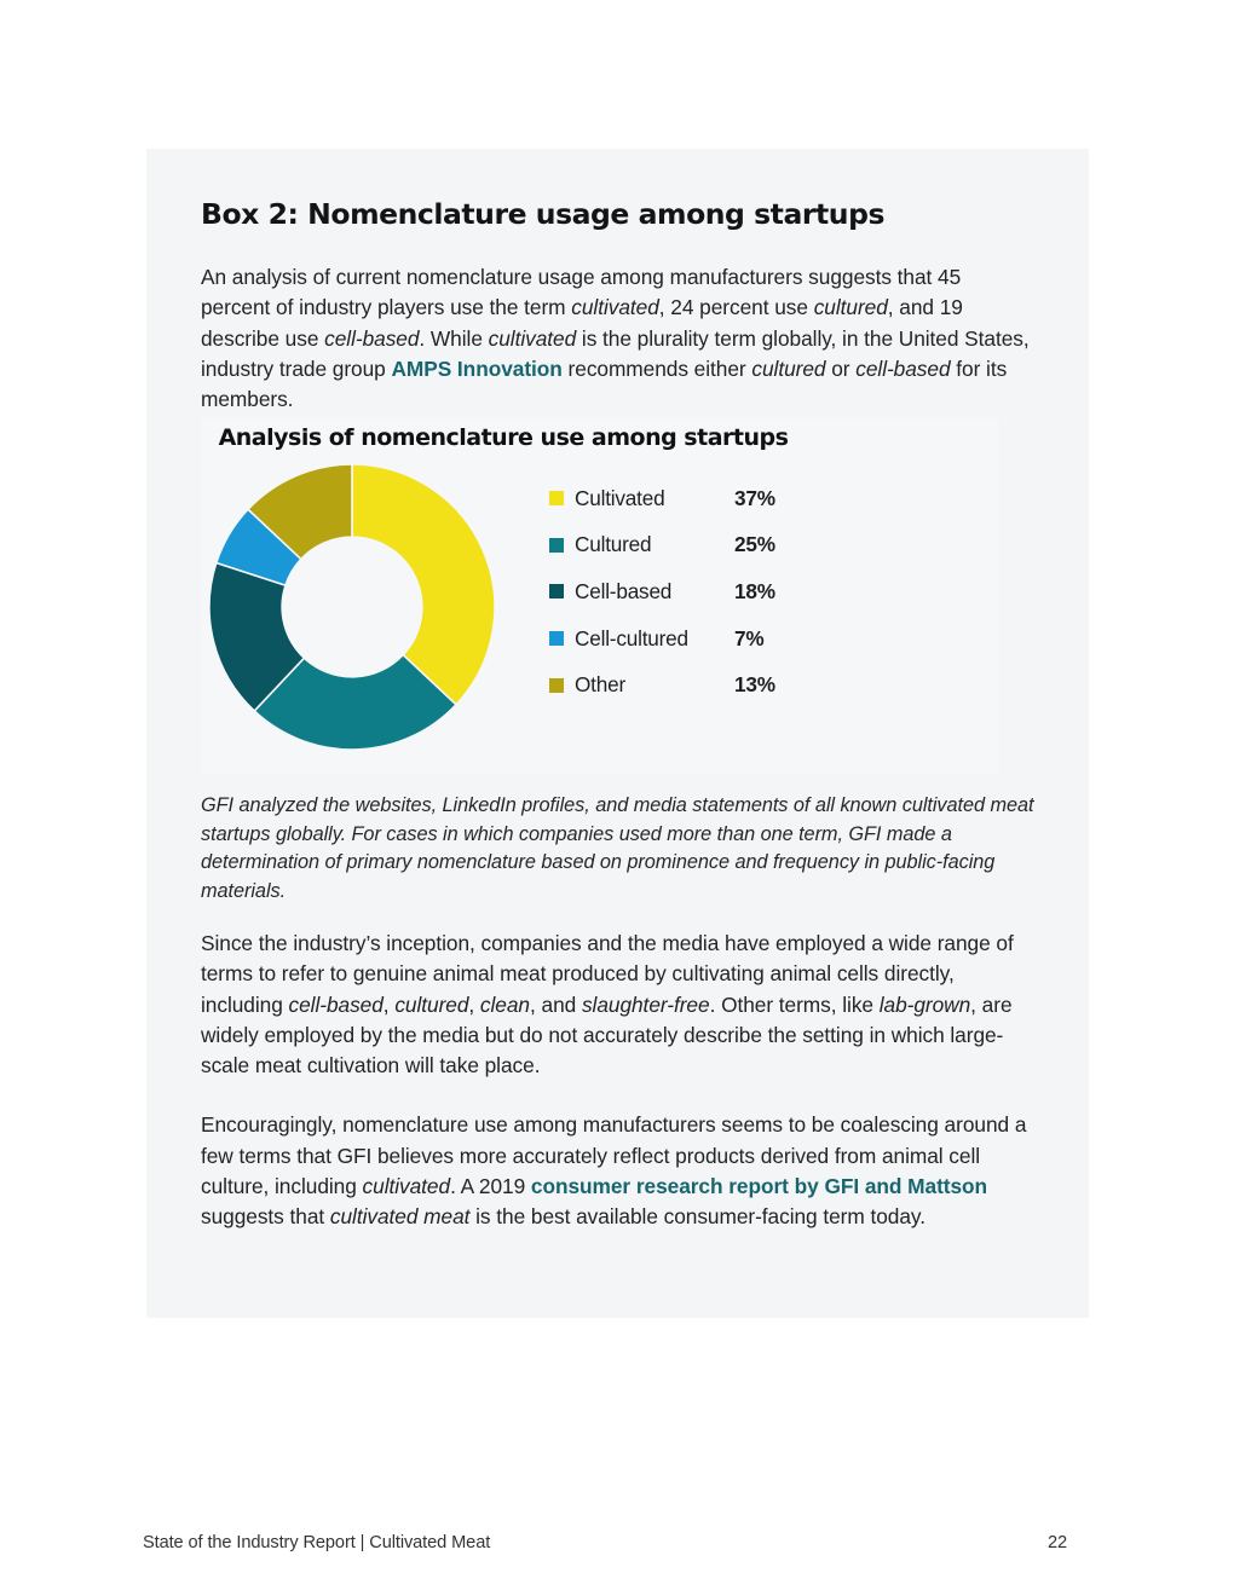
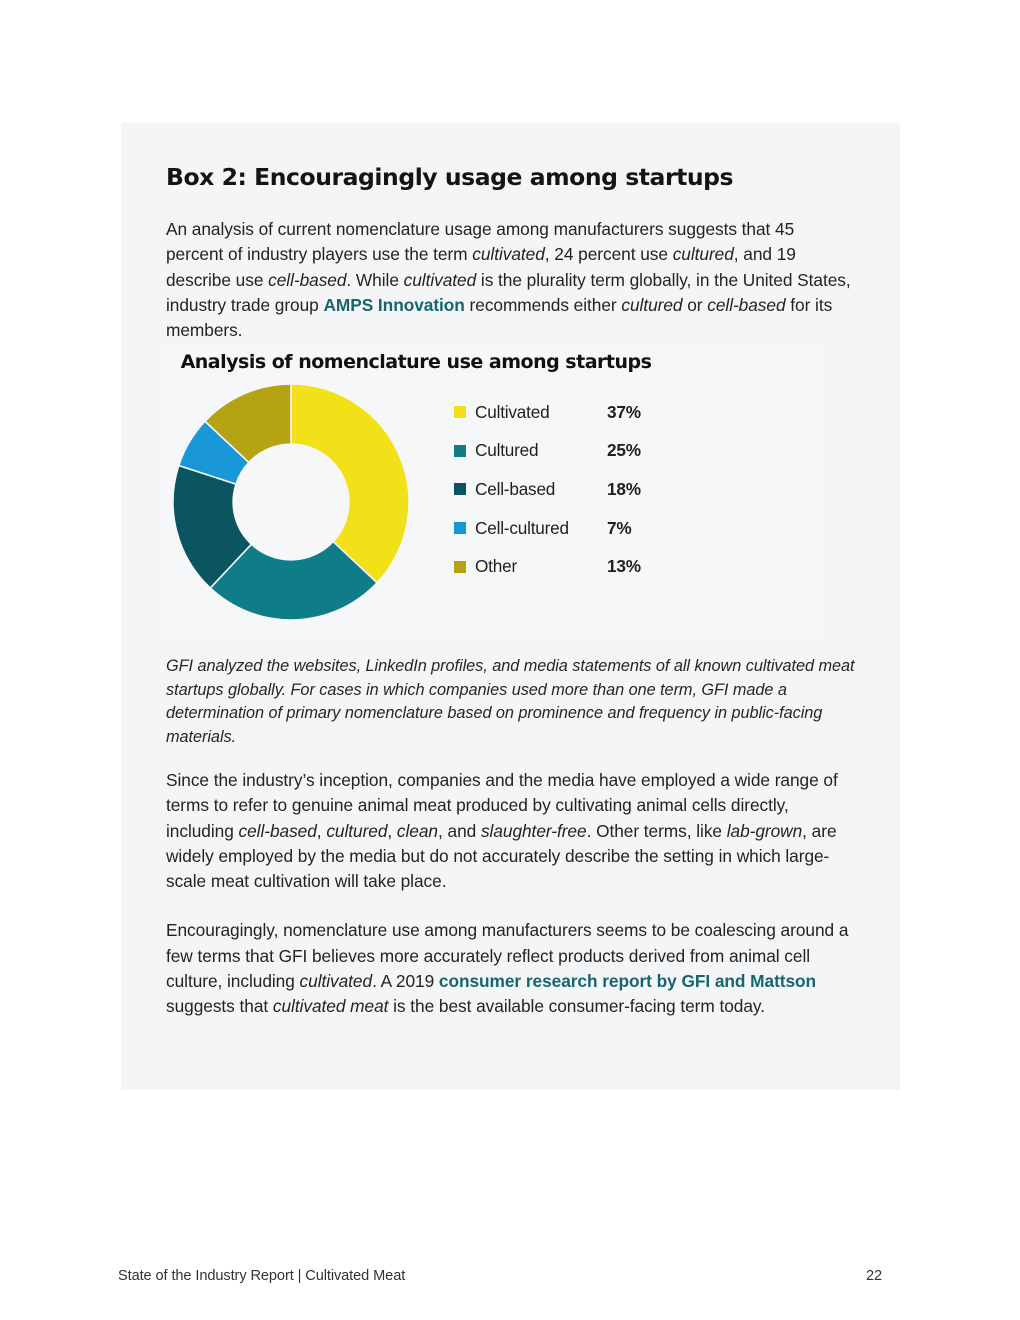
- Box 2: Nomenclature usage among startups
+ Box 2: Encouragingly usage among startups
  An analysis of current nomenclature usage among manufacturers suggests that 45 percent of industry players use the term cultivated, 24 percent use cultured, and 19 describe use cell-based. While cultivated is the plurality term globally, in the United States, industry trade group AMPS Innovation recommends either cultured or cell-based for its members.
  Analysis of nomenclature use among startups
  Cultivated
  37%
  Cultured
  25%
  Cell-based
  18%
  Cell-cultured
  7%
  Other
  13%
  GFI analyzed the websites, LinkedIn profiles, and media statements of all known cultivated meat startups globally. For cases in which companies used more than one term, GFI made a determination of primary nomenclature based on prominence and frequency in public-facing materials.
  Since the industry’s inception, companies and the media have employed a wide range of terms to refer to genuine animal meat produced by cultivating animal cells directly, including cell-based, cultured, clean, and slaughter-free. Other terms, like lab-grown, are widely employed by the media but do not accurately describe the setting in which large-scale meat cultivation will take place.
  Encouragingly, nomenclature use among manufacturers seems to be coalescing around a few terms that GFI believes more accurately reflect products derived from animal cell culture, including cultivated. A 2019 consumer research report by GFI and Mattson suggests that cultivated meat is the best available consumer-facing term today.
  State of the Industry Report | Cultivated Meat
  22
